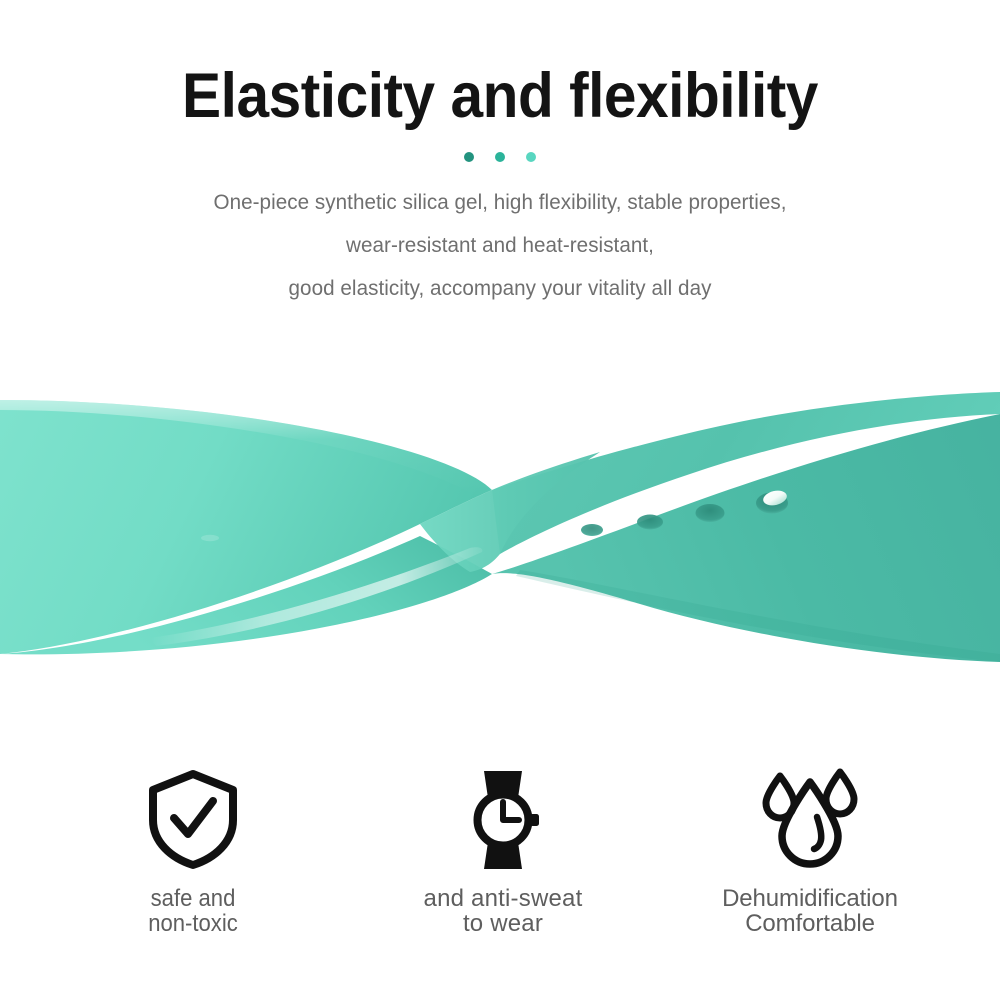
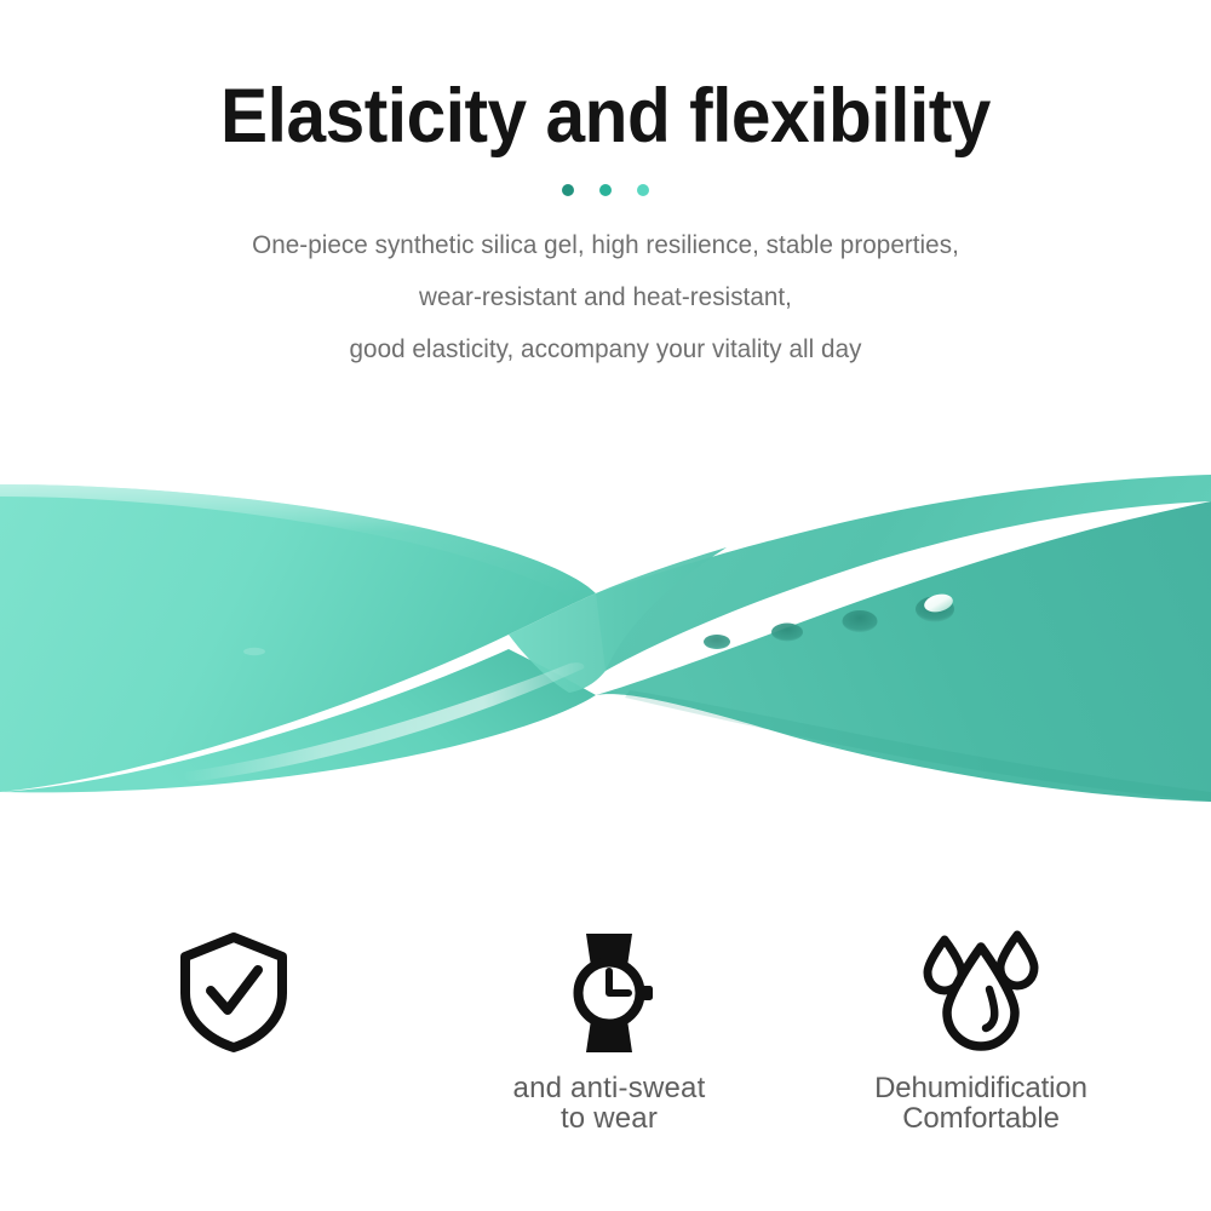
  Elasticity and flexibility
- One-piece synthetic silica gel, high flexibility, stable properties,
+ One-piece synthetic silica gel, high resilience, stable properties,
  wear-resistant and heat-resistant,
  good elasticity, accompany your vitality all day
- safe and
- non-toxic
  and anti-sweat
  to wear
  Dehumidification
  Comfortable
